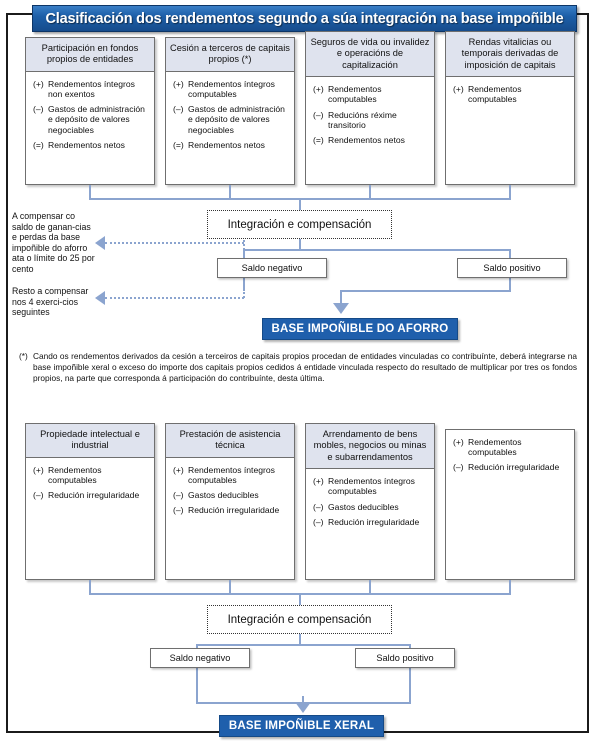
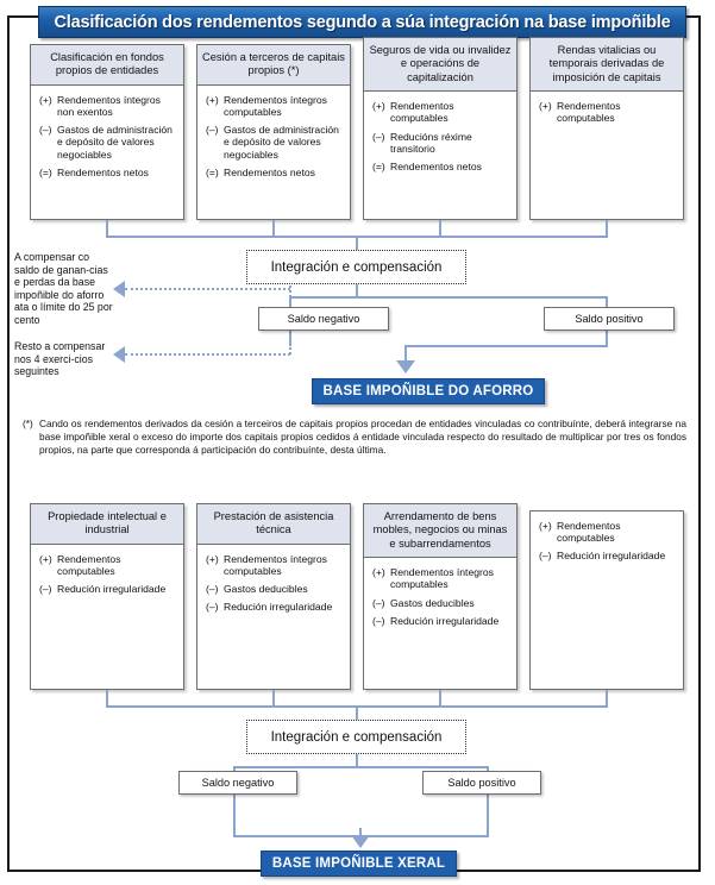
  Clasificación dos rendementos segundo a súa integración na base impoñible
- Participación en fondos propios de entidades
+ Clasificación en fondos propios de entidades
  (+)
  Rendementos íntegros non exentos
  (–)
  Gastos de administración e depósito de valores negociables
  (=)
  Rendementos netos
  Cesión a terceros de capitais propios (*)
  (+)
  Rendementos íntegros computables
  (–)
  Gastos de administración e depósito de valores negociables
  (=)
  Rendementos netos
  Seguros de vida ou invalidez e operacións de capitalización
  (+)
  Rendementos computables
  (–)
  Reducións réxime transitorio
  (=)
  Rendementos netos
  Rendas vitalicias ou temporais derivadas de imposición de capitais
  (+)
  Rendementos computables
  Integración e compensación
  Saldo negativo
  Saldo positivo
  BASE IMPOÑIBLE DO AFORRO
  A compensar co saldo de ganan-cias e perdas da base impoñible do aforro ata o límite do 25 por cento
  Resto a compensar nos 4 exerci-cios seguintes
  (*)
  Cando os rendementos derivados da cesión a terceiros de capitais propios procedan de entidades vinculadas co contribuínte, deberá integrarse na base impoñible xeral o exceso do importe dos capitais propios cedidos á entidade vinculada respecto do resultado de multiplicar por tres os fondos propios, na parte que corresponda á participación do contribuínte, desta última.
  Propiedade intelectual e industrial
  (+)
  Rendementos computables
  (–)
  Redución irregularidade
  Prestación de asistencia técnica
  (+)
  Rendementos íntegros computables
  (–)
  Gastos deducibles
  (–)
  Redución irregularidade
  Arrendamento de bens mobles, negocios ou minas e subarrendamentos
  (+)
  Rendementos íntegros computables
  (–)
  Gastos deducibles
  (–)
  Redución irregularidade
  (+)
  Rendementos computables
  (–)
  Redución irregularidade
  Integración e compensación
  Saldo negativo
  Saldo positivo
  BASE IMPOÑIBLE XERAL
